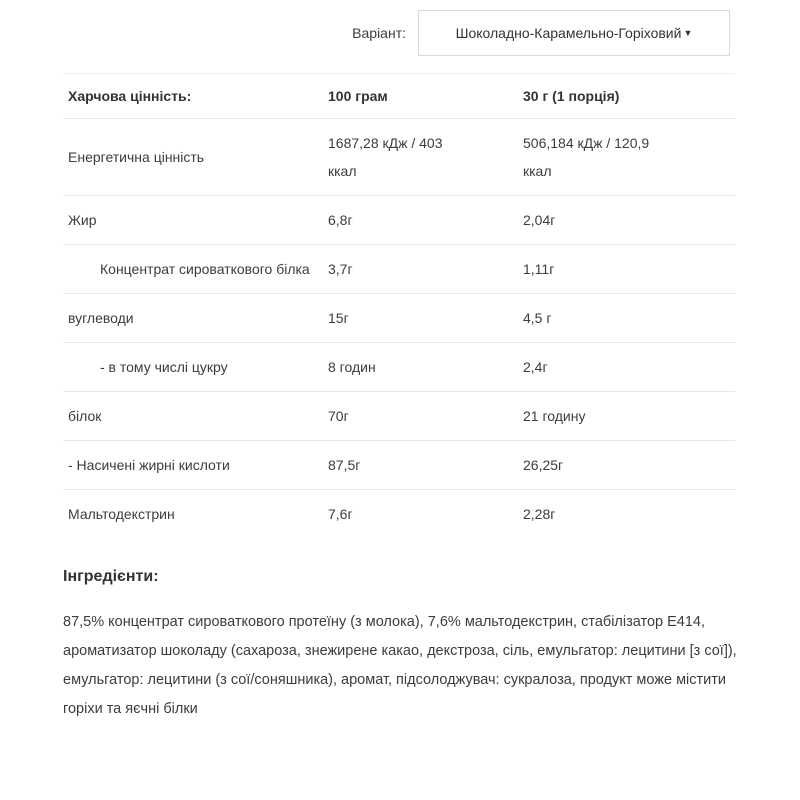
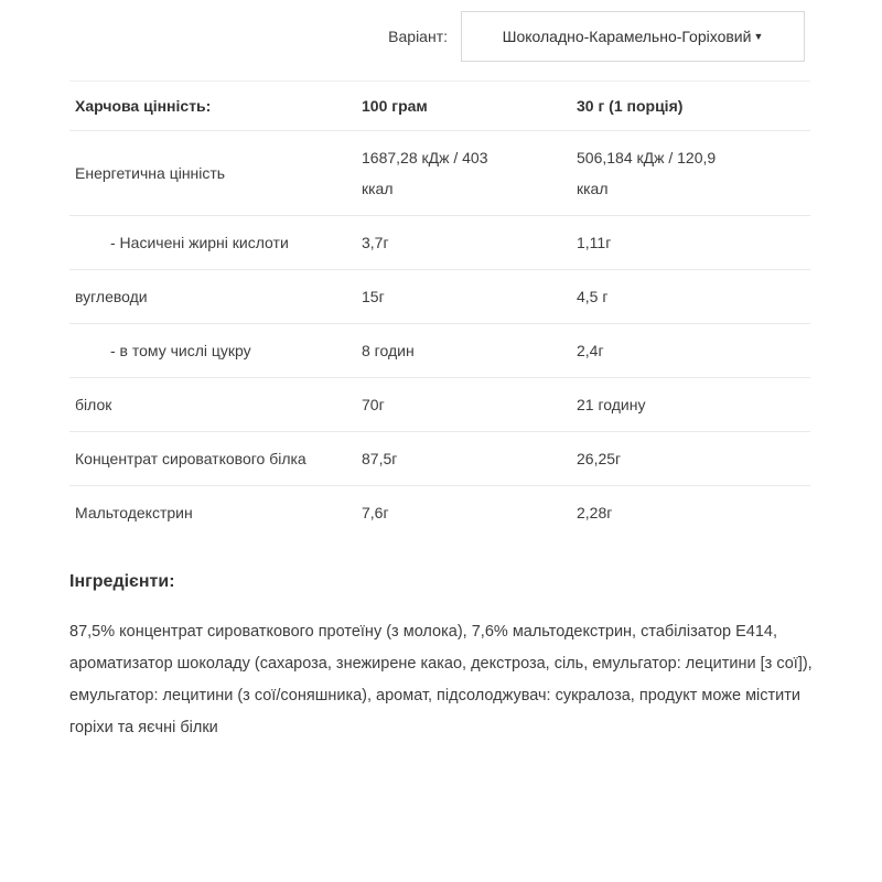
  Варіант:
  Шоколадно-Карамельно-Горіховий
  ▼
  Харчова цінність:
  100 грам
  30 г (1 порція)
  Енергетична цінність
  1687,28 кДж / 403 ккал
  506,184 кДж / 120,9 ккал
- Жир
- 6,8г
- 2,04г
- Концентрат сироваткового білка
+ - Насичені жирні кислоти
  3,7г
  1,11г
  вуглеводи
  15г
  4,5 г
  - в тому числі цукру
  8 годин
  2,4г
  білок
  70г
  21 годину
- - Насичені жирні кислоти
+ Концентрат сироваткового білка
  87,5г
  26,25г
  Мальтодекстрин
  7,6г
  2,28г
  Інгредієнти:
  87,5% концентрат сироваткового протеїну (з молока), 7,6% мальтодекстрин, стабілізатор Е414, ароматизатор шоколаду (сахароза, знежирене какао, декстроза, сіль, емульгатор: лецитини [з сої]), емульгатор: лецитини (з сої/соняшника), аромат, підсолоджувач: сукралоза, продукт може містити горіхи та яєчні білки
